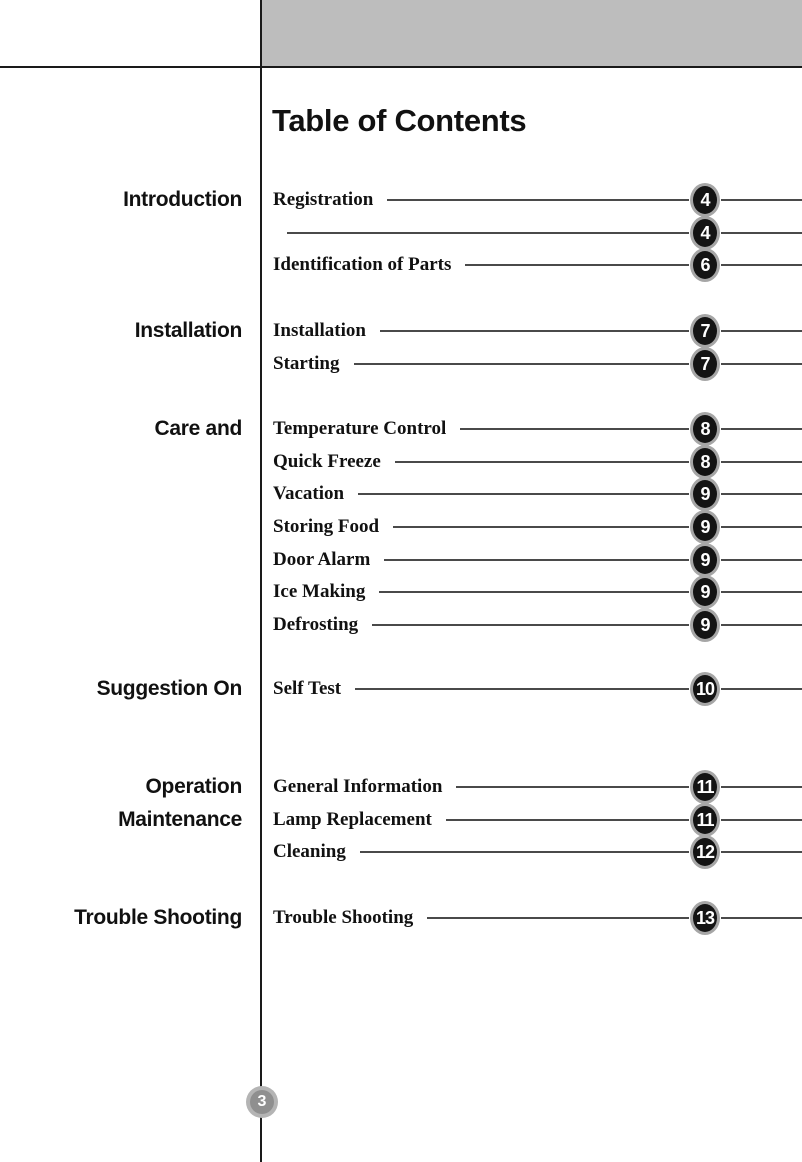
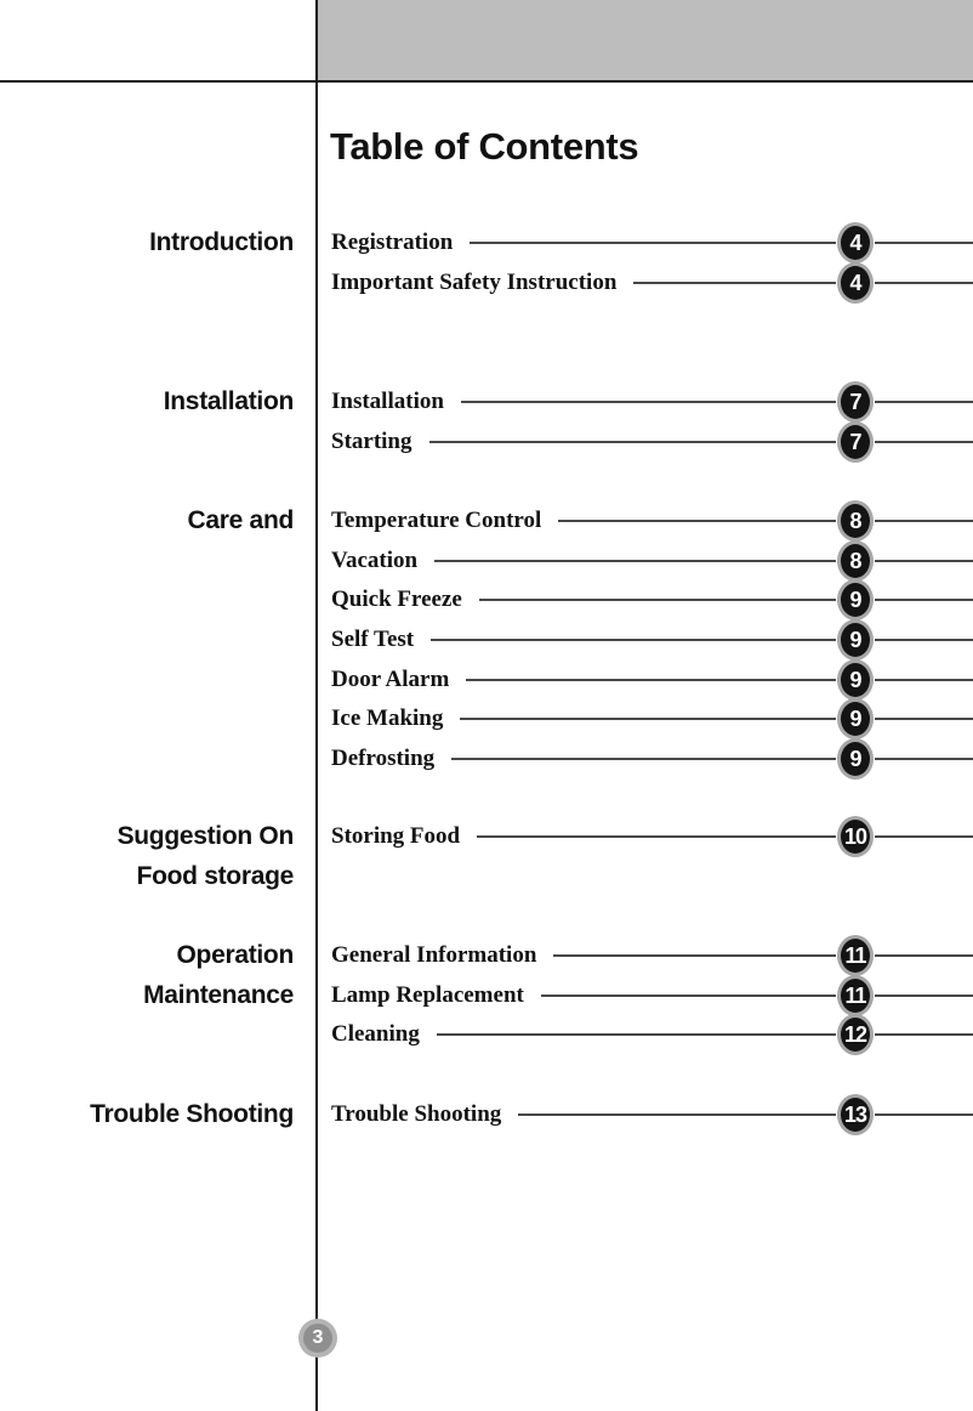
  Table of Contents
  Introduction
  Registration
  4
+ Important Safety Instruction
  4
- Identification of Parts
- 6
  Installation
  Installation
  7
  Starting
  7
  Care and
  Temperature Control
  8
- Quick Freeze
+ Vacation
  8
- Vacation
+ Quick Freeze
  9
- Storing Food
+ Self Test
  9
  Door Alarm
  9
  Ice Making
  9
  Defrosting
  9
  Suggestion On
+ Food storage
- Self Test
+ Storing Food
  10
  Operation
  Maintenance
  General Information
  11
  Lamp Replacement
  11
  Cleaning
  12
  Trouble Shooting
  Trouble Shooting
  13
  3
